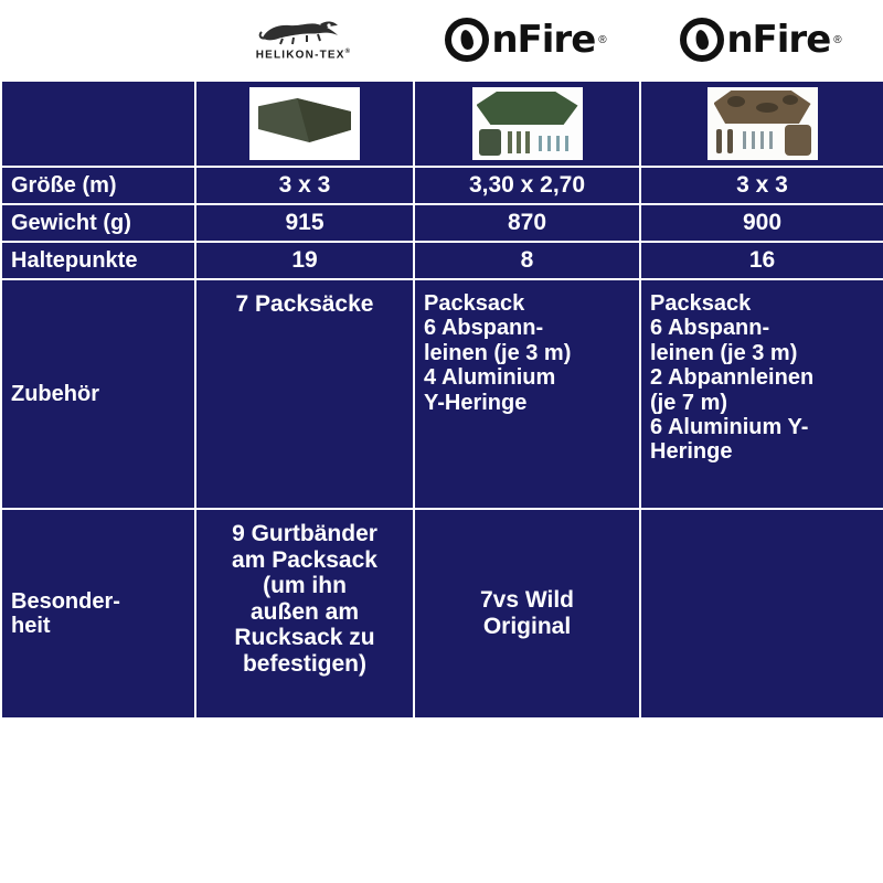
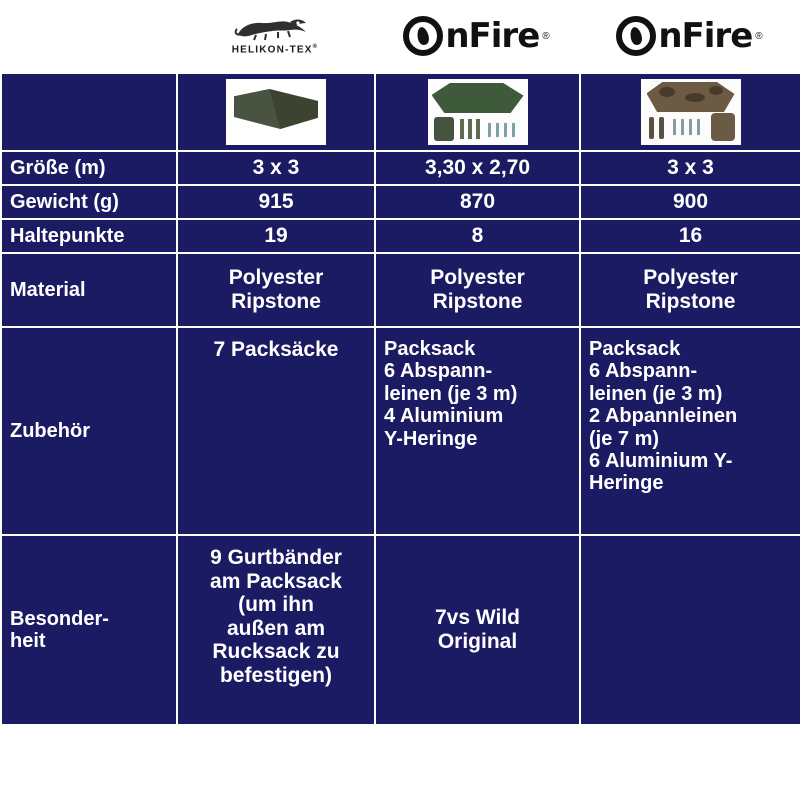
  HELIKON-TEX
  nFire
  ®
  nFire
  ®
  Größe (m)	3 x 3	3,30 x 2,70	3 x 3
  Gewicht (g)	915	870	900
  Haltepunkte	19	8	16
+ Material	Polyester Ripstone	Polyester Ripstone	Polyester Ripstone
  Zubehör	7 Packsäcke	Packsack 6 Abspann- leinen (je 3 m) 4 Aluminium Y-Heringe	Packsack 6 Abspann- leinen (je 3 m) 2 Abpannleinen (je 7 m) 6 Aluminium Y- Heringe
  Besonder- heit	9 Gurtbänder am Packsack (um ihn außen am Rucksack zu befestigen)	7vs Wild Original
